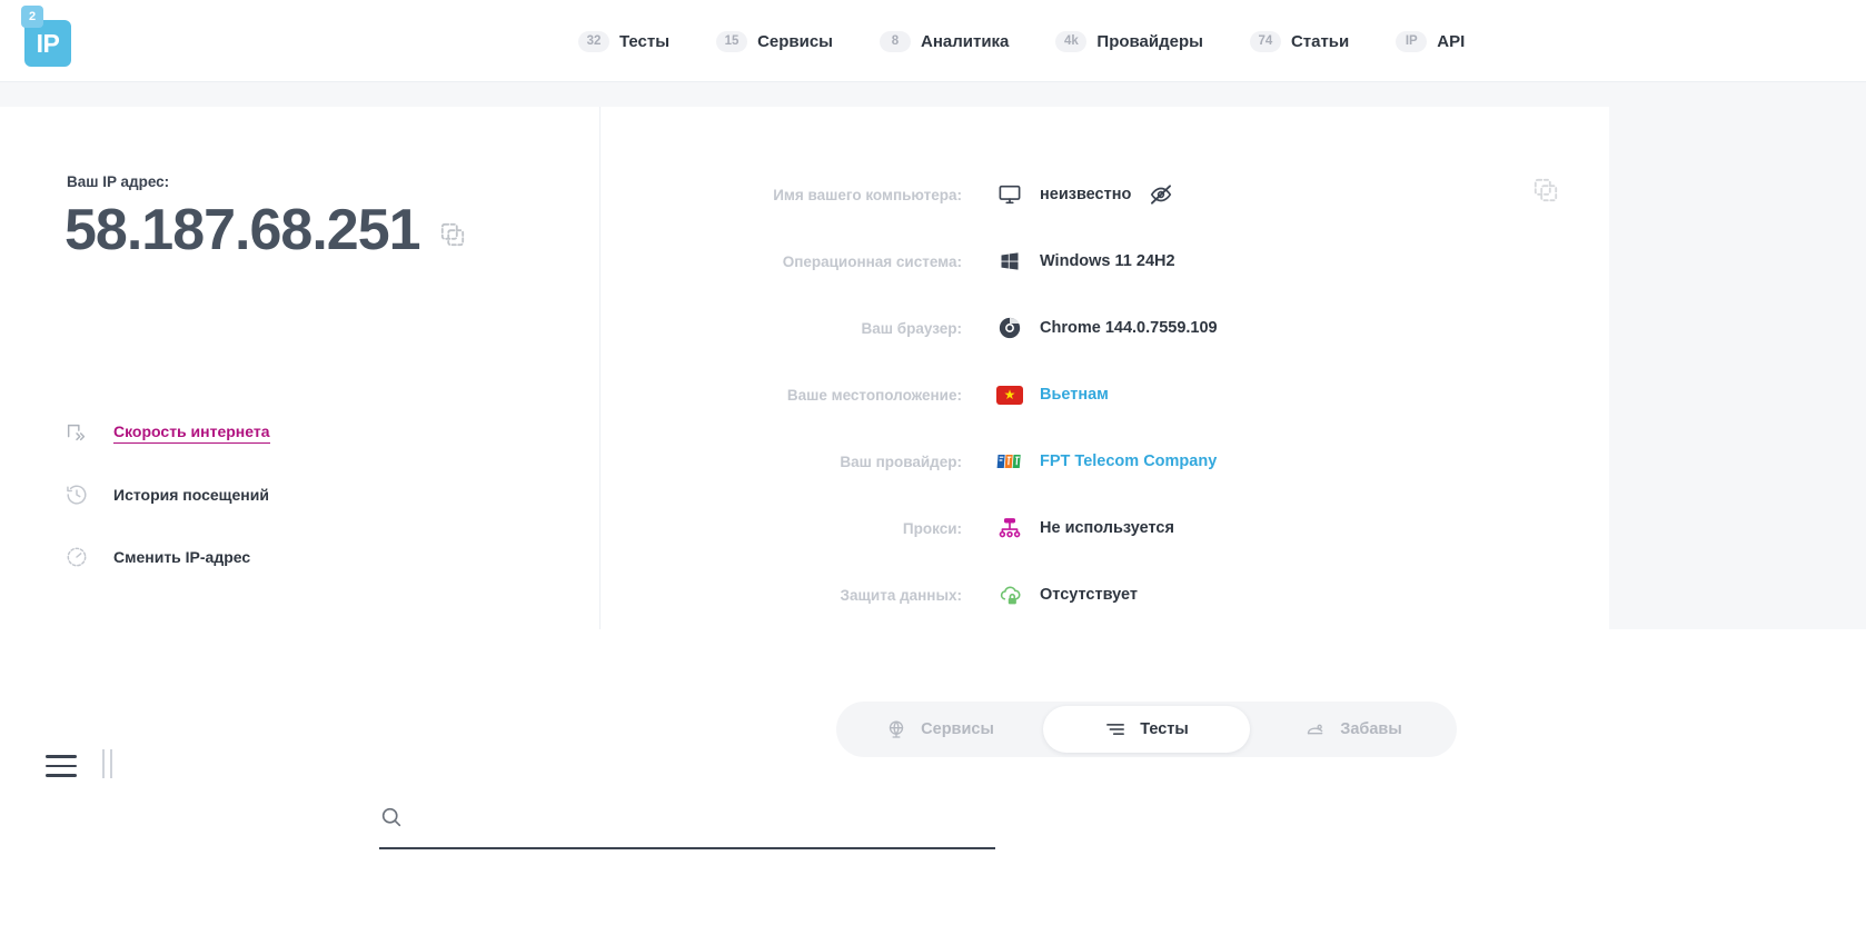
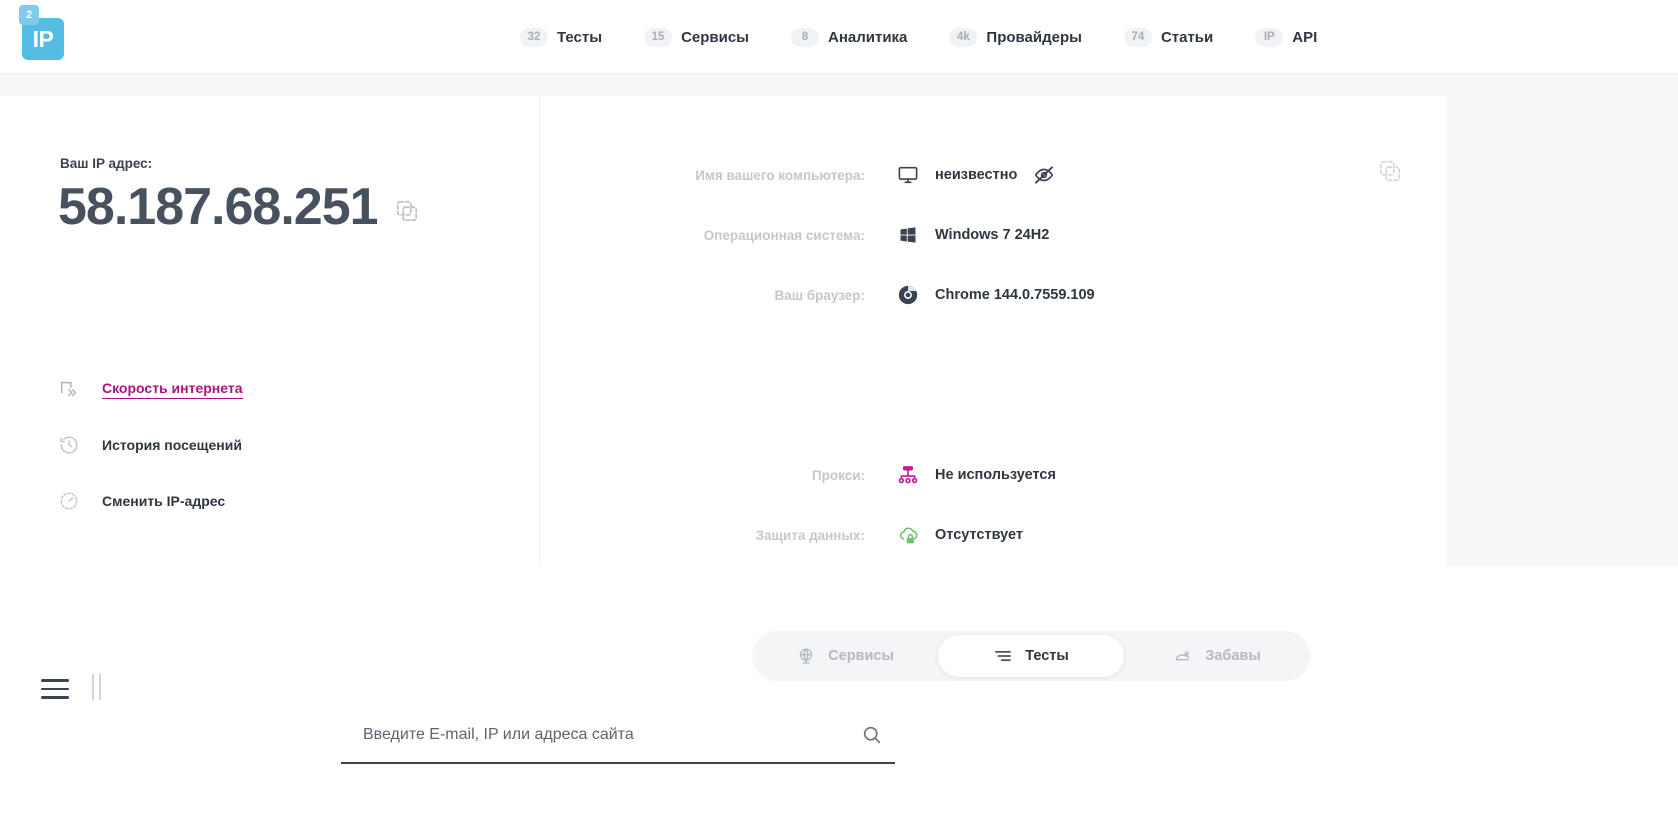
  2
  IP
  32
  Тесты
  15
  Сервисы
  8
  Аналитика
  4k
  Провайдеры
  74
  Статьи
  IP
  API
  Ваш IP адрес:
  58.187.68.251
  Скорость интернета
  История посещений
  Сменить IP-адрес
  Имя вашего компьютера:
  неизвестно
  Операционная система:
- Windows 11 24H2
+ Windows 7 24H2
  Ваш браузер:
  Chrome 144.0.7559.109
- Ваше местоположение:
- ★
- Вьетнам
- Ваш провайдер:
- FPT Telecom Company
  Прокси:
  Не используется
  Защита данных:
  Отсутствует
  Сервисы
  Тесты
  Забавы
+ Введите E-mail, IP или адреса сайта
